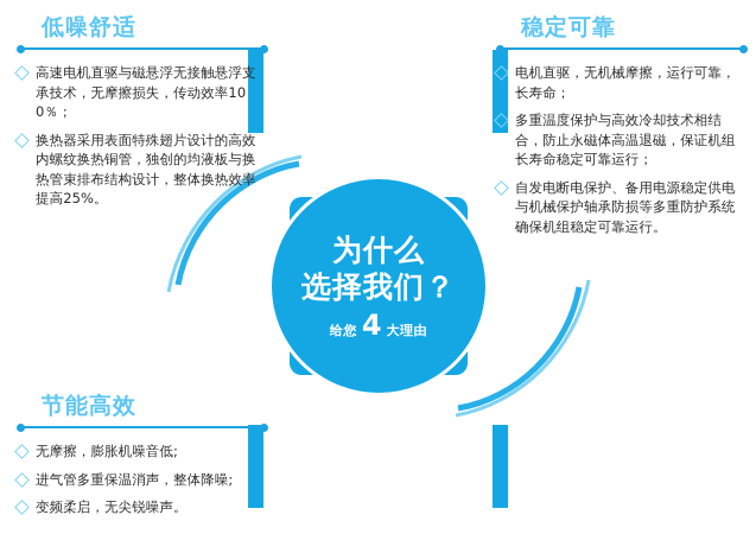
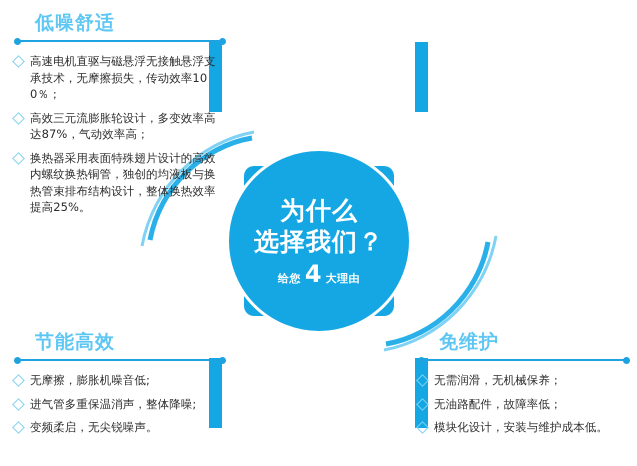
  为什么
  选择我们？
  给您
  4
  大理由
  低噪舒适
  高速电机直驱与磁悬浮无接触悬浮支承技术，无摩擦损失，传动效率100％；
+ 高效三元流膨胀轮设计，多变效率高达87%，气动效率高；
  换热器采用表面特殊翅片设计的高效内螺纹换热铜管，独创的均液板与换热管束排布结构设计，整体换热效率提高25%。
- 稳定可靠
- 电机直驱，无机械摩擦，运行可靠，长寿命；
- 多重温度保护与高效冷却技术相结合，防止永磁体高温退磁，保证机组长寿命稳定可靠运行；
- 自发电断电保护、备用电源稳定供电与机械保护轴承防损等多重防护系统确保机组稳定可靠运行。
  节能高效
  无摩擦，膨胀机噪音低;
  进气管多重保温消声，整体降噪;
  变频柔启，无尖锐噪声。
+ 免维护
+ 无需润滑，无机械保养；
+ 无油路配件，故障率低；
+ 模块化设计，安装与维护成本低。
